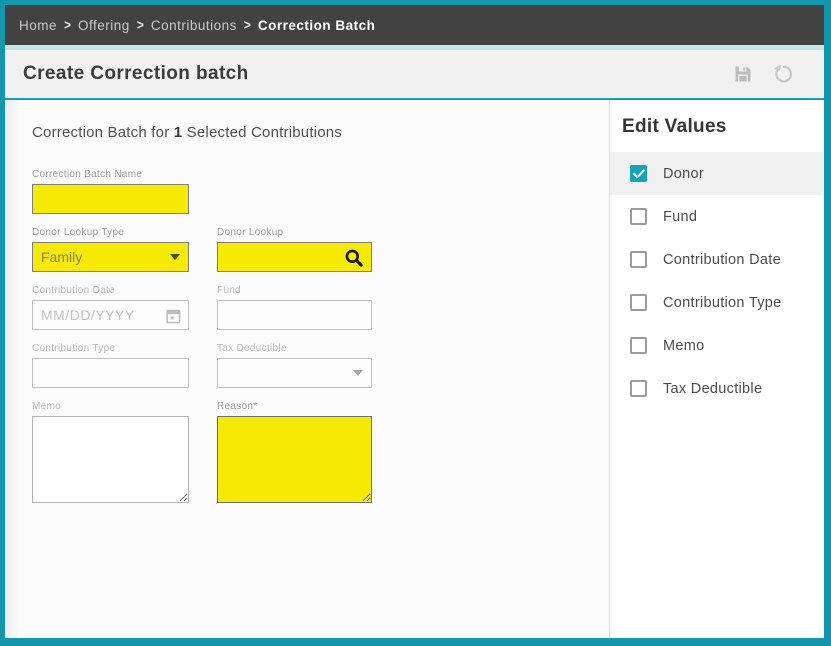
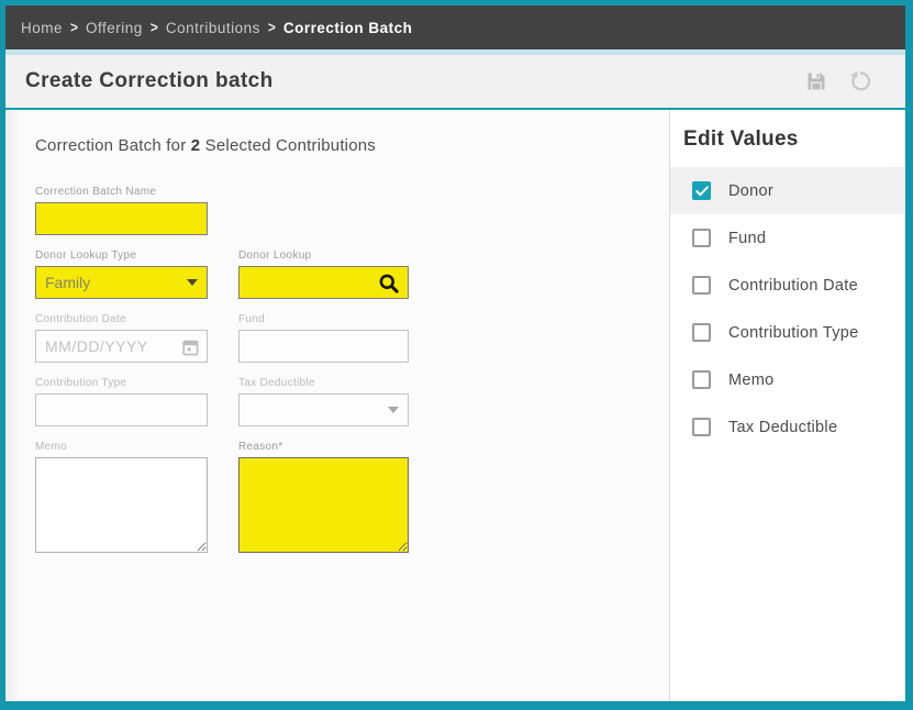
  Home
  >
  Offering
  >
  Contributions
  >
  Correction Batch
  Create Correction batch
- Correction Batch for 1 Selected Contributions
+ Correction Batch for 2 Selected Contributions
  Correction Batch Name
  Donor Lookup Type
  Family
  Donor Lookup
  Contribution Date
  MM/DD/YYYY
  Fund
  Contribution Type
  Tax Deductible
  Memo
  Reason*
  Edit Values
  Donor
  Fund
  Contribution Date
  Contribution Type
  Memo
  Tax Deductible
